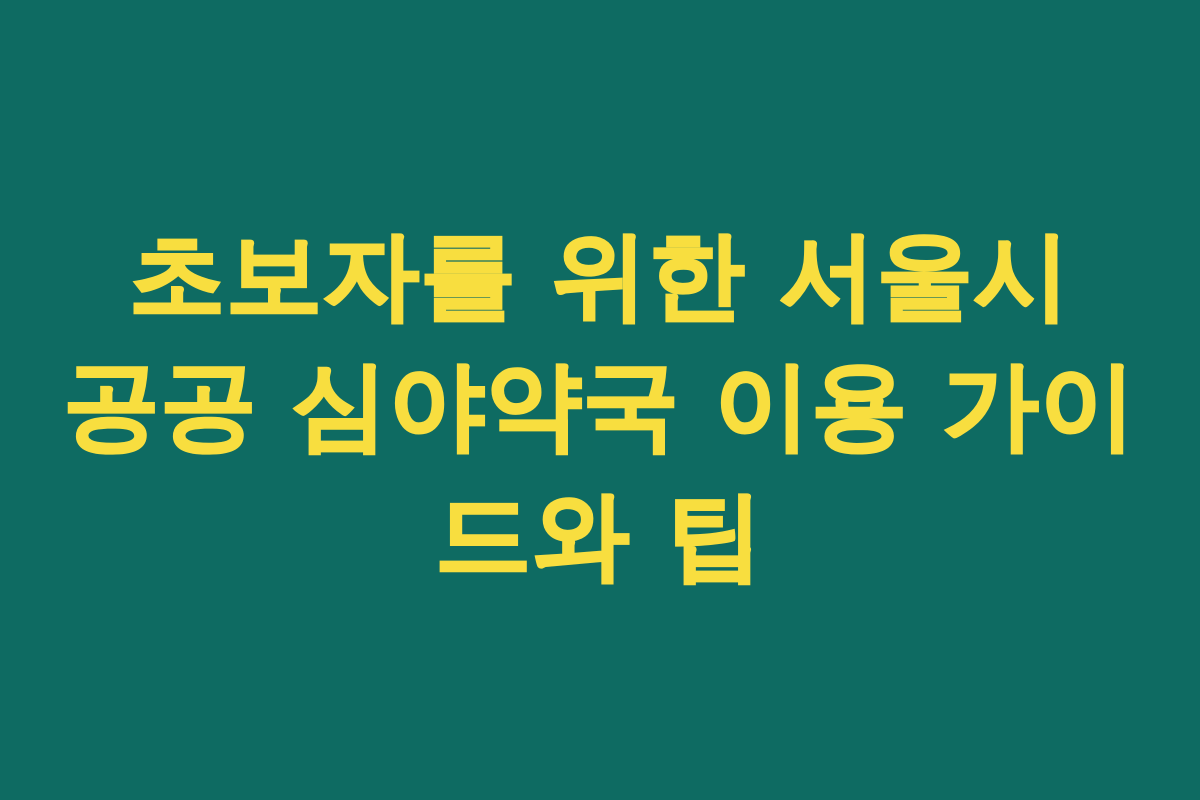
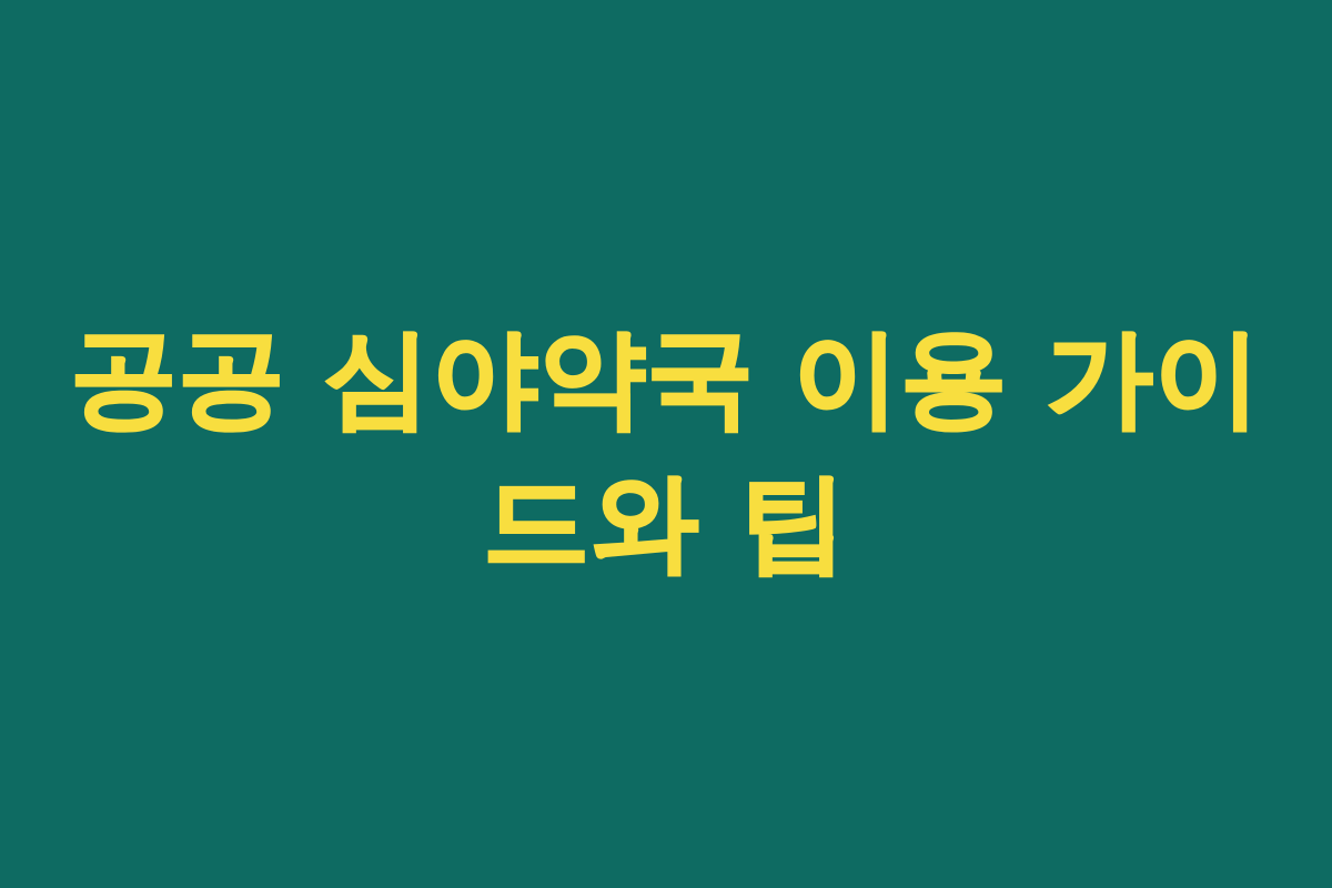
- 초보자를 위한 서울시
  공공 심야약국 이용 가이
  드와 팁
